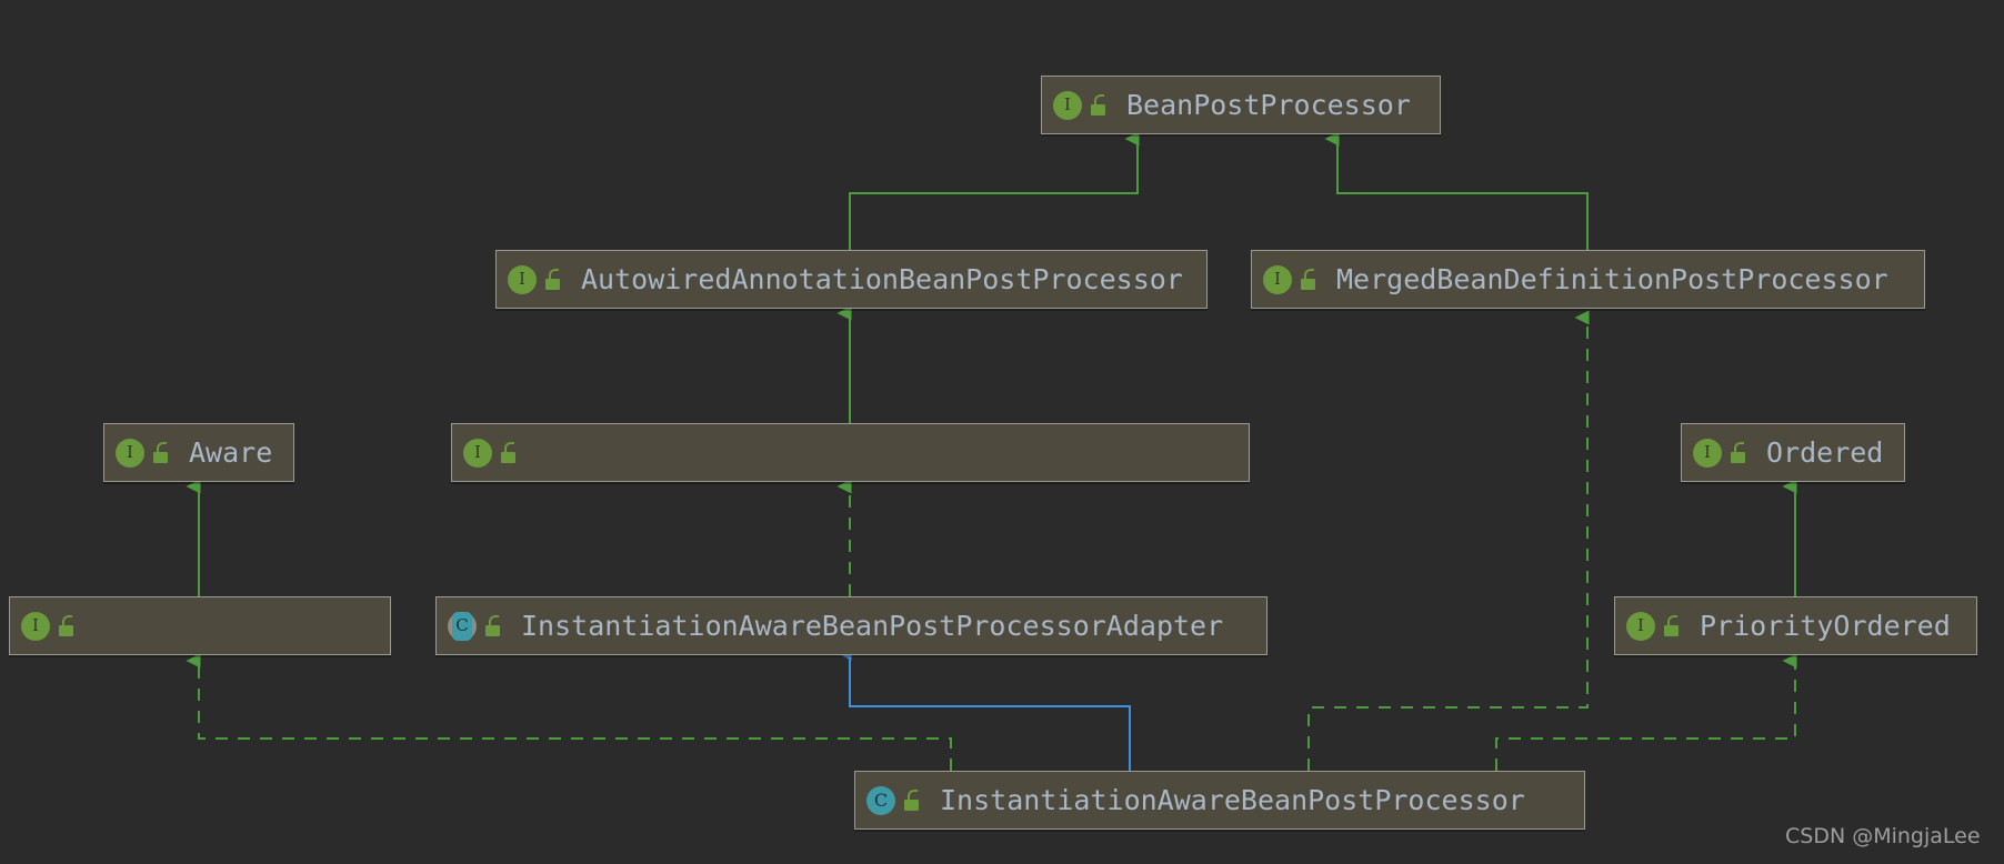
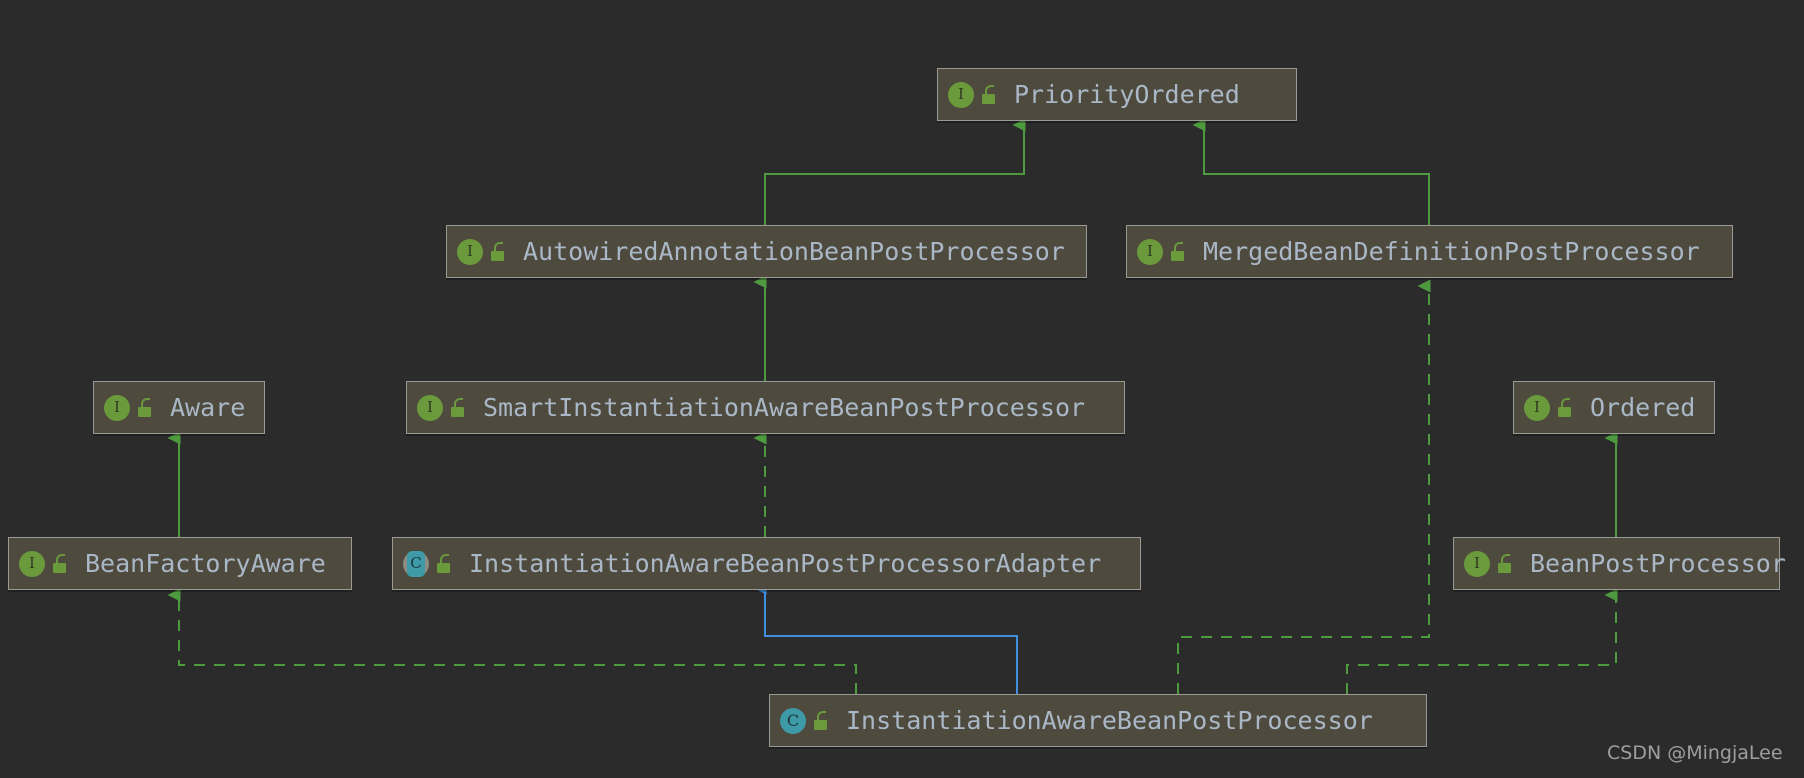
- BeanPostProcessor
+ PriorityOrdered
  AutowiredAnnotationBeanPostProcessor
  MergedBeanDefinitionPostProcessor
  Aware
+ SmartInstantiationAwareBeanPostProcessor
  Ordered
+ BeanFactoryAware
  InstantiationAwareBeanPostProcessorAdapter
- PriorityOrdered
+ BeanPostProcessor
  InstantiationAwareBeanPostProcessor
  CSDN @MingjaLee
